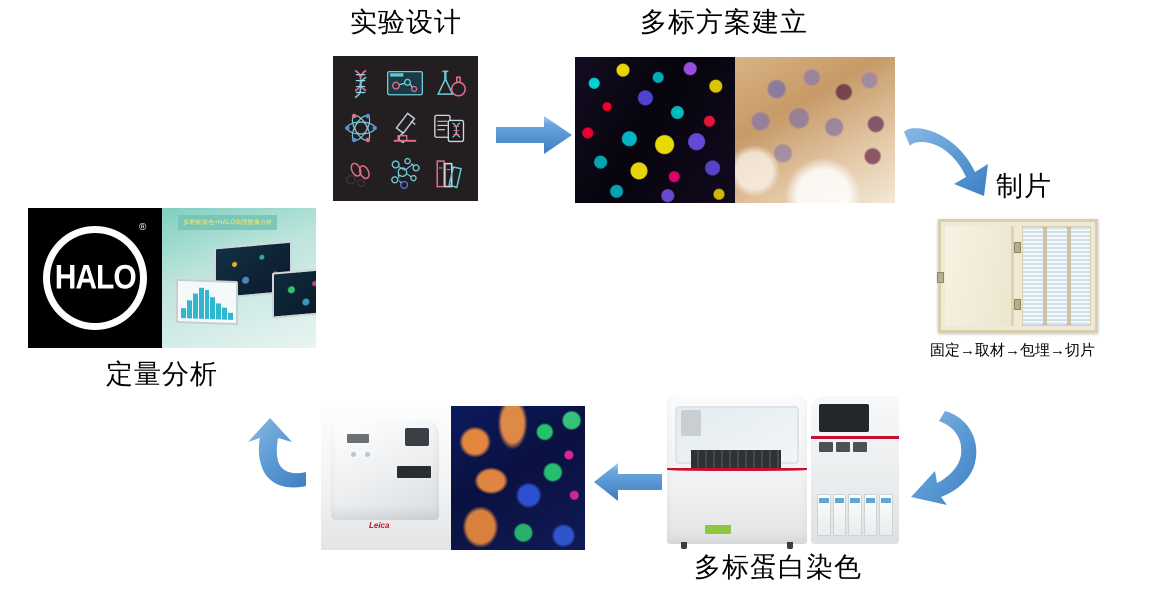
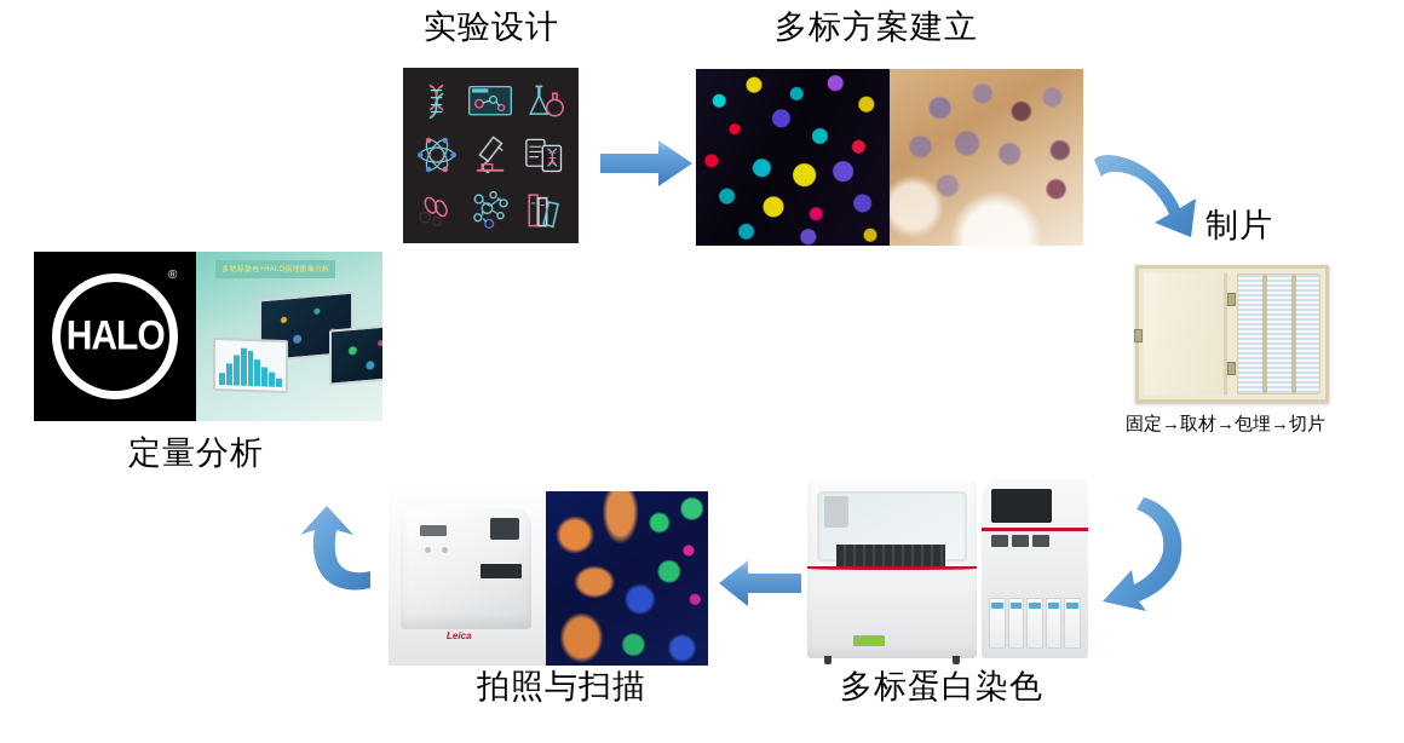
  实验设计
  多标方案建立
  制片
  固定→取材→包埋→切片
  多标蛋白染色
  Leica
+ 拍照与扫描
  HALO
  ®
  定量分析
